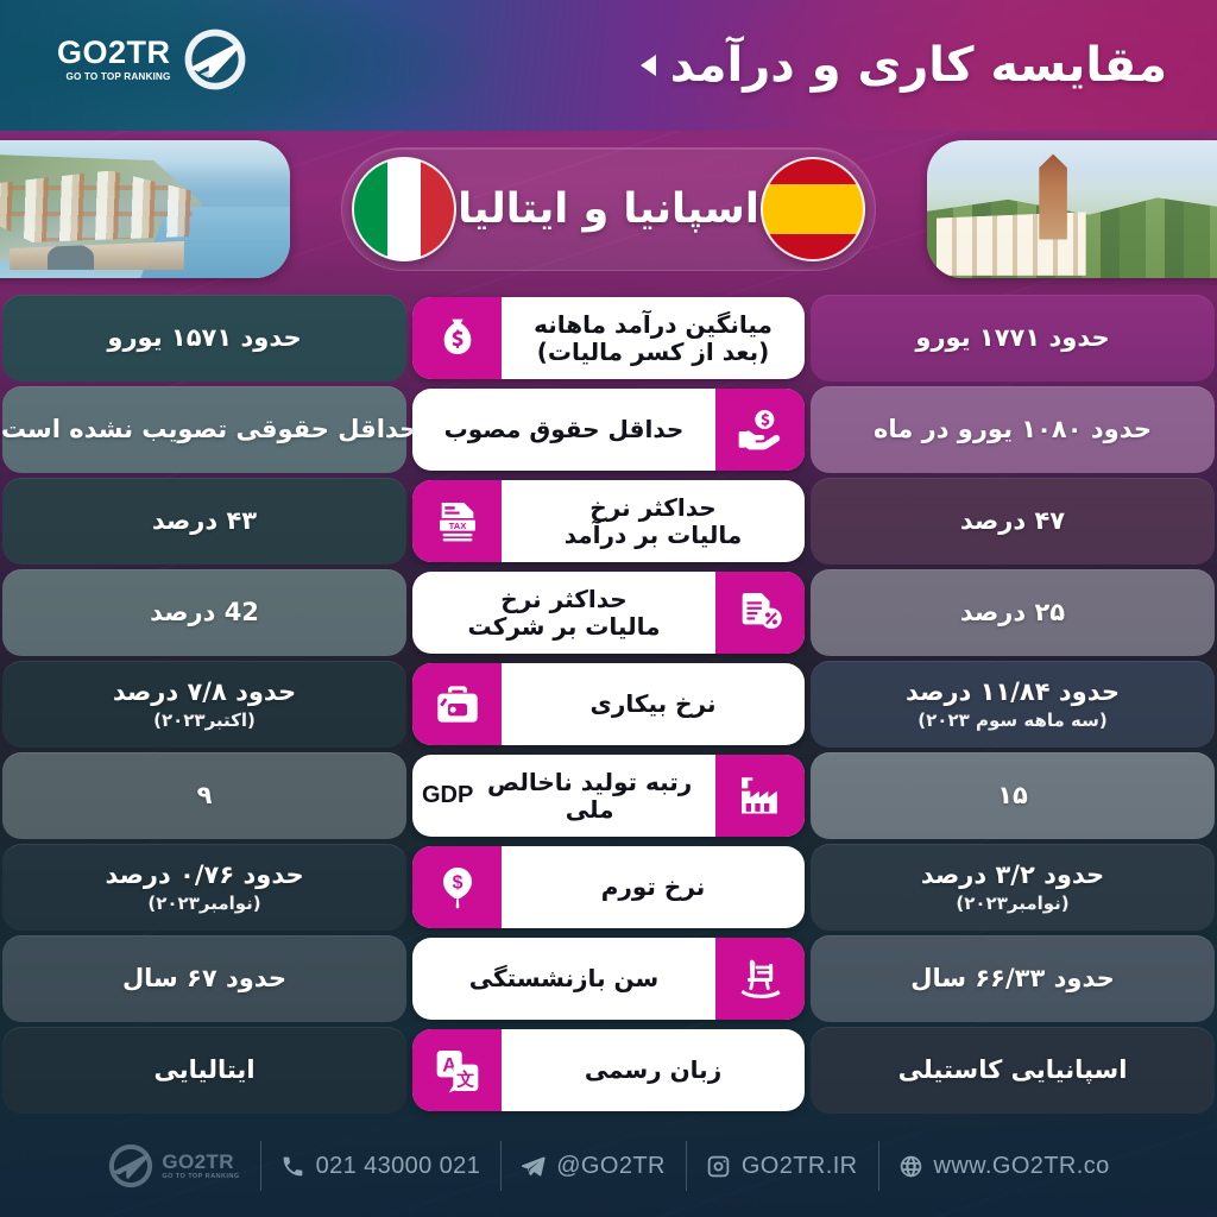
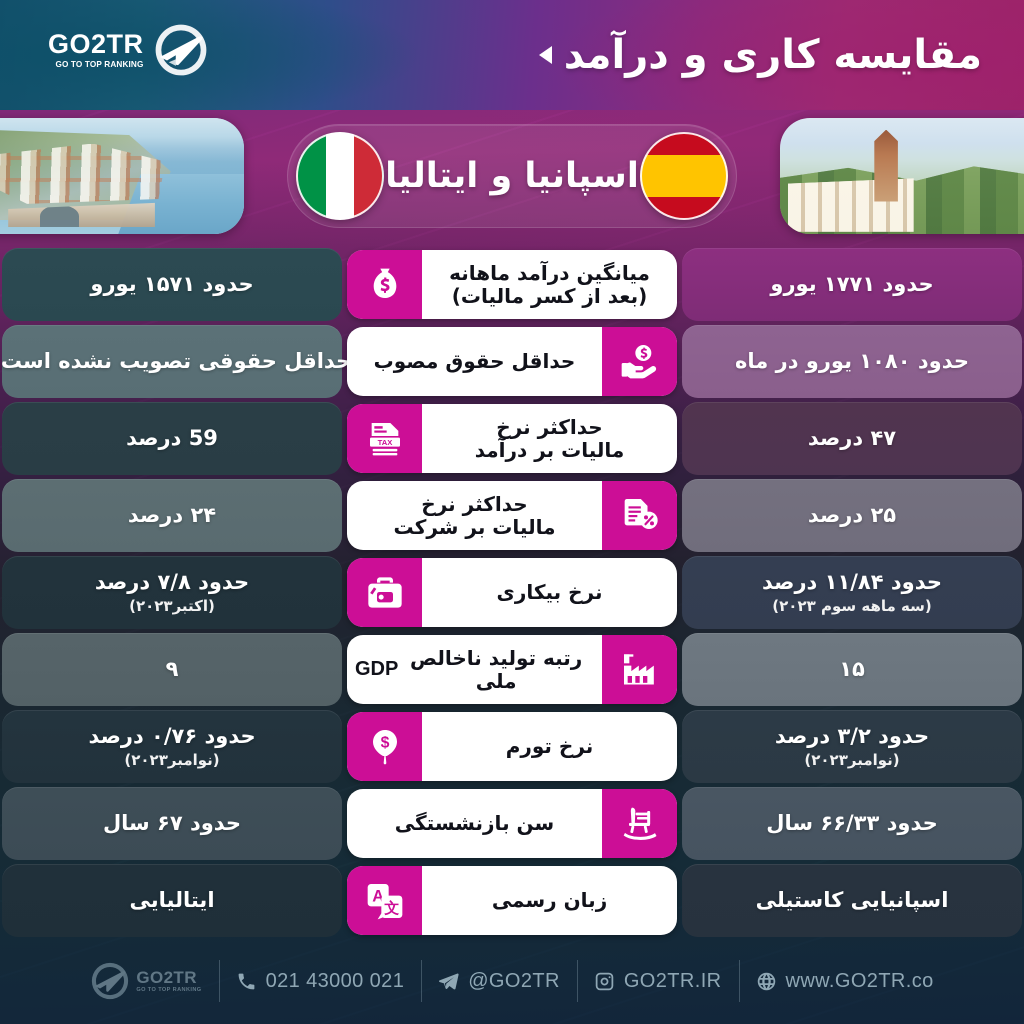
  GO2TR
  GO TO TOP RANKING
  مقایسه کاری و درآمد
  اسپانیا و ایتالیا
  حدود ۱۷۷۱ یورو
  حدود ۱۵۷۱ یورو
  میانگین درآمد ماهانه
  (بعد از کسر مالیات)
  حدود ۱۰۸۰ یورو در ماه
  حداقل حقوقی تصویب نشده است
  حداقل حقوق مصوب
  ۴۷ درصد
- ۴۳ درصد
+ 59 درصد
  TAX
  حداکثر نرخ
  مالیات بر درآمد
  ۲۵ درصد
- 42 درصد
+ ۲۴ درصد
  حداکثر نرخ
  مالیات بر شرکت
  حدود ۱۱/۸۴ درصد
  (سه ماهه سوم ۲۰۲۳)
  حدود ۷/۸ درصد
  (اکتبر۲۰۲۳)
  نرخ بیکاری
  ۱۵
  ۹
  رتبه تولید ناخالص ملی
  GDP
  حدود ۳/۲ درصد
  (نوامبر۲۰۲۳)
  حدود ۰/۷۶ درصد
  (نوامبر۲۰۲۳)
  $
  نرخ تورم
  حدود ۶۶/۳۳ سال
  حدود ۶۷ سال
  سن بازنشستگی
  اسپانیایی کاستیلی
  ایتالیایی
  A
  文
  زبان رسمی
  GO2TR
  021 43000 021
  @GO2TR
  GO2TR.IR
  www.GO2TR.co
